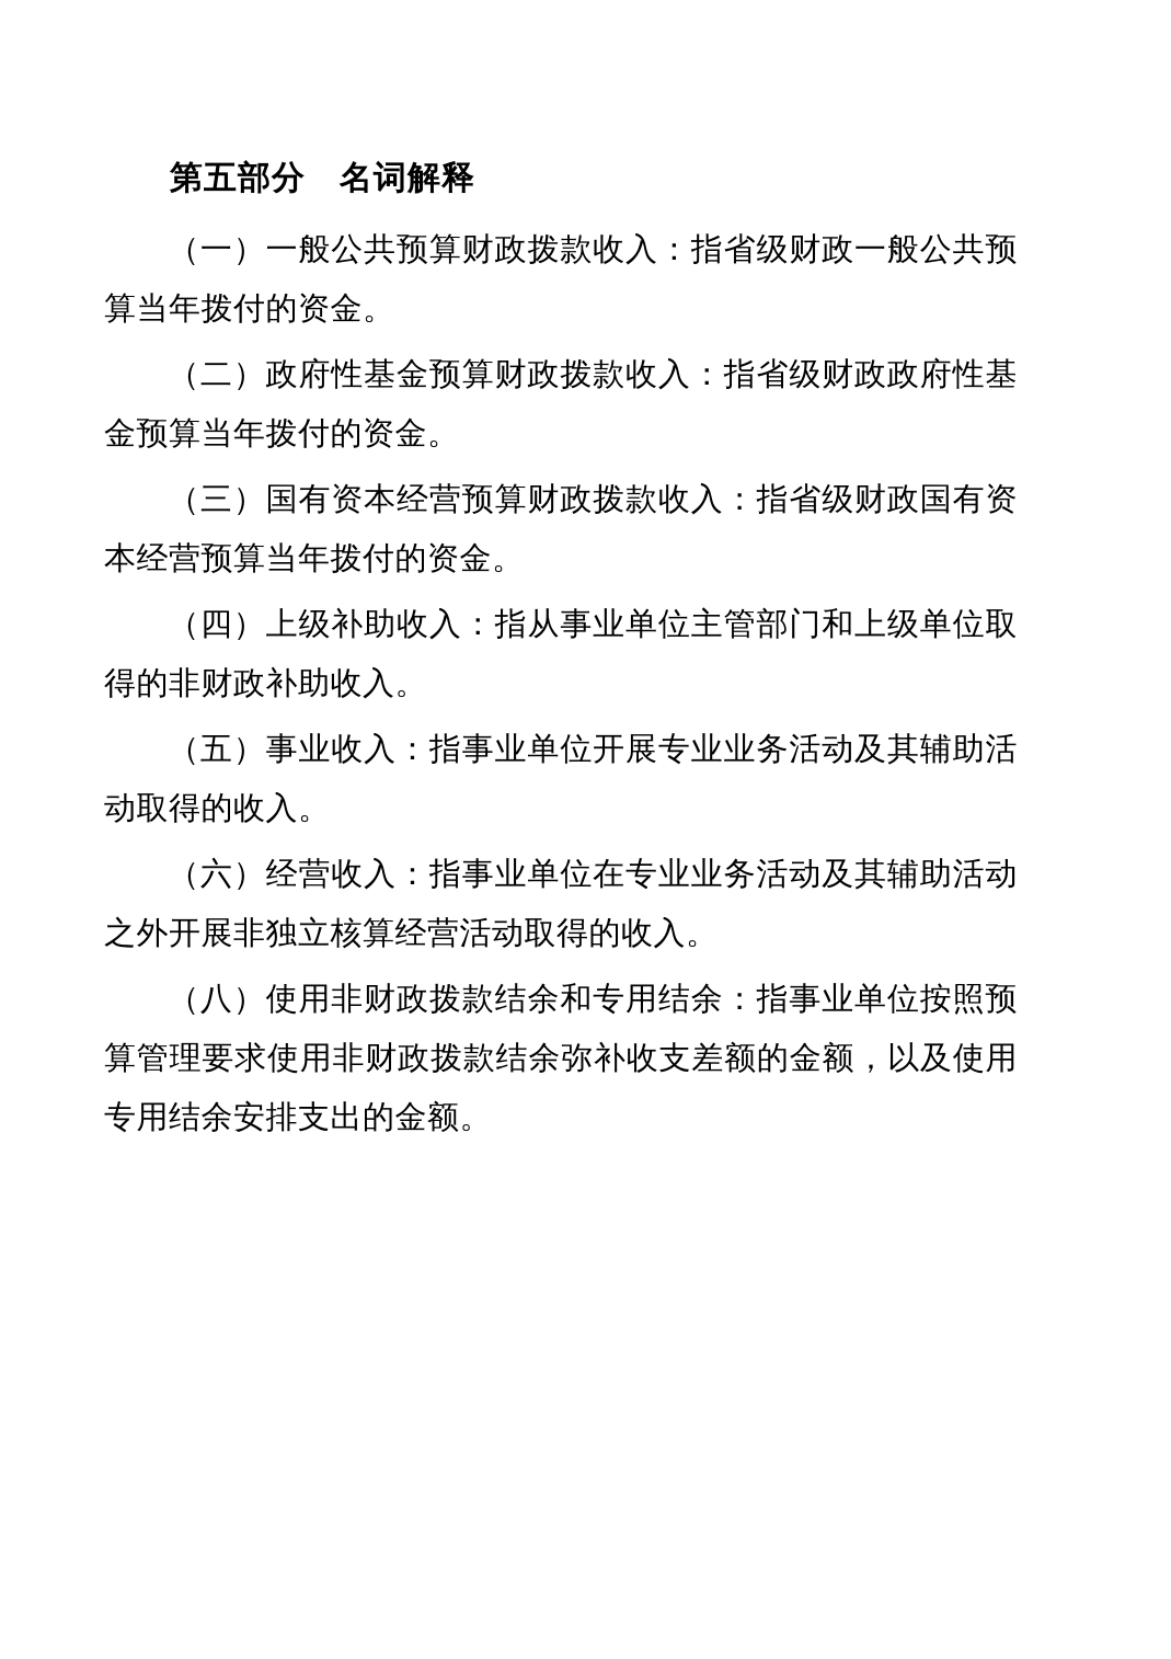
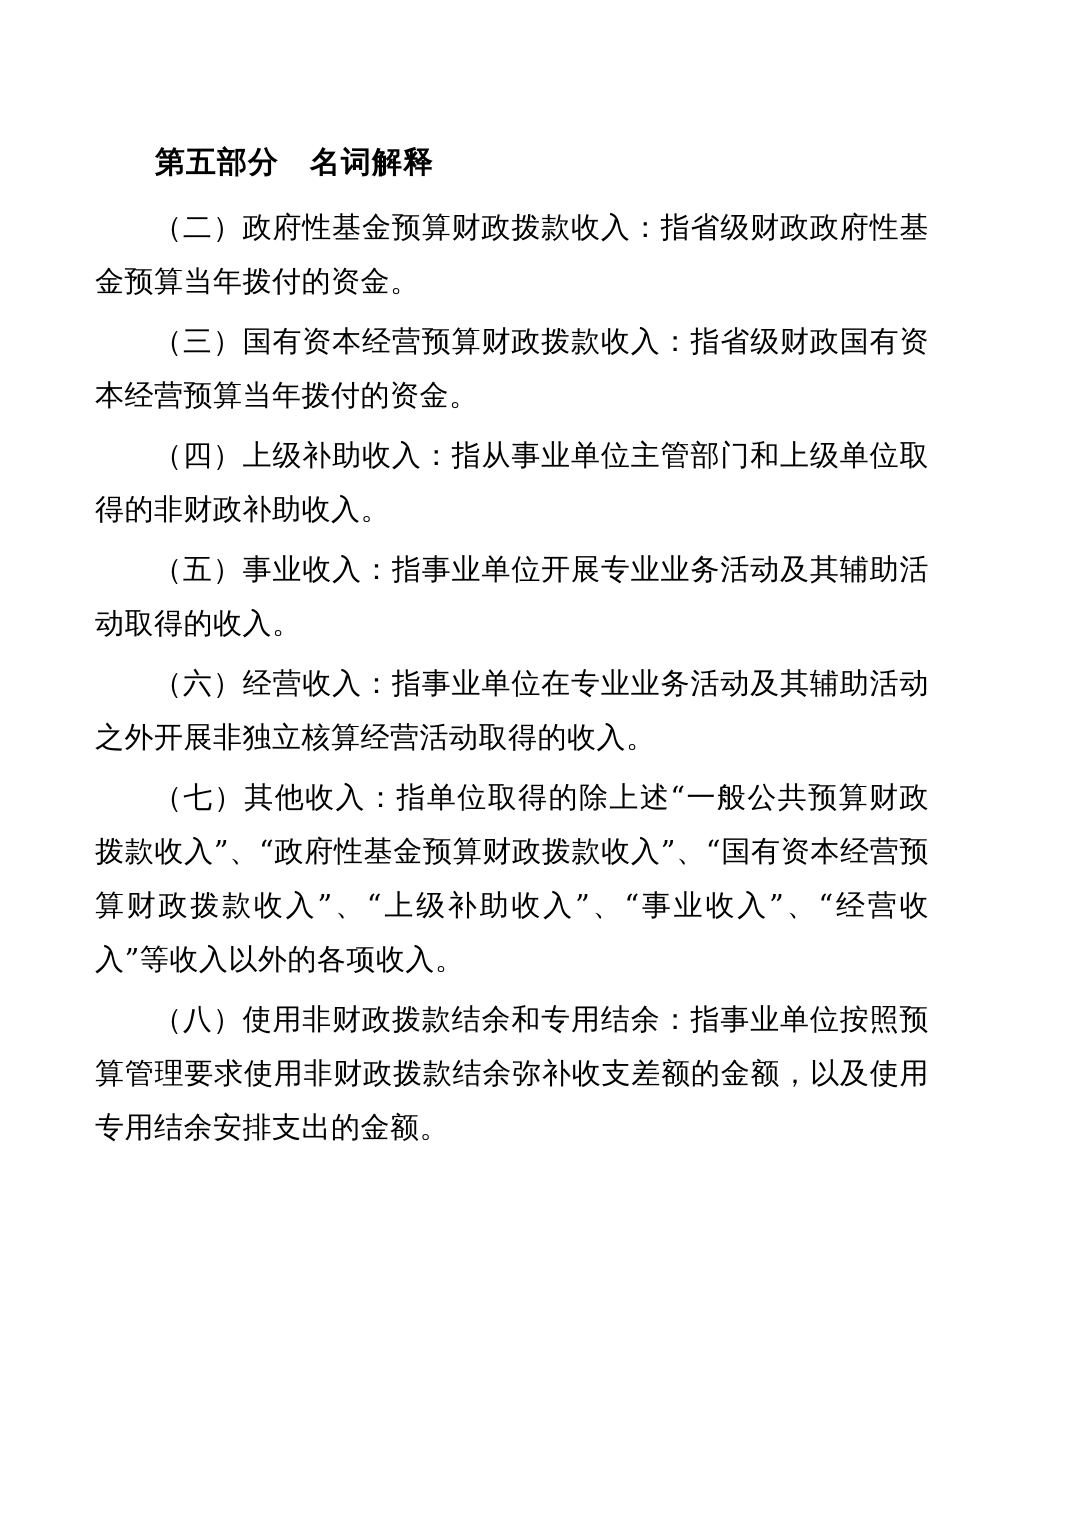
  第五部分 名词解释
- （一）一般公共预算财政拨款收入：指省级财政一般公共预算当年拨付的资金。
  （二）政府性基金预算财政拨款收入：指省级财政政府性基金预算当年拨付的资金。
  （三）国有资本经营预算财政拨款收入：指省级财政国有资本经营预算当年拨付的资金。
  （四）上级补助收入：指从事业单位主管部门和上级单位取得的非财政补助收入。
  （五）事业收入：指事业单位开展专业业务活动及其辅助活动取得的收入。
  （六）经营收入：指事业单位在专业业务活动及其辅助活动之外开展非独立核算经营活动取得的收入。
+ （七）其他收入：指单位取得的除上述“一般公共预算财政拨款收入”、“政府性基金预算财政拨款收入”、“国有资本经营预算财政拨款收入”、“上级补助收入”、“事业收入”、“经营收入”等收入以外的各项收入。
  （八）使用非财政拨款结余和专用结余：指事业单位按照预算管理要求使用非财政拨款结余弥补收支差额的金额，以及使用专用结余安排支出的金额。
